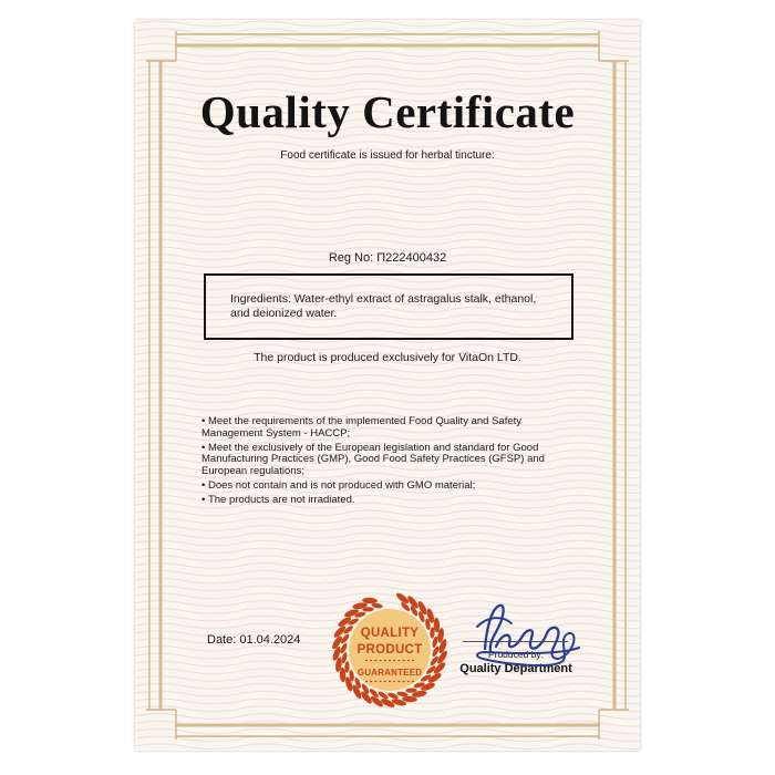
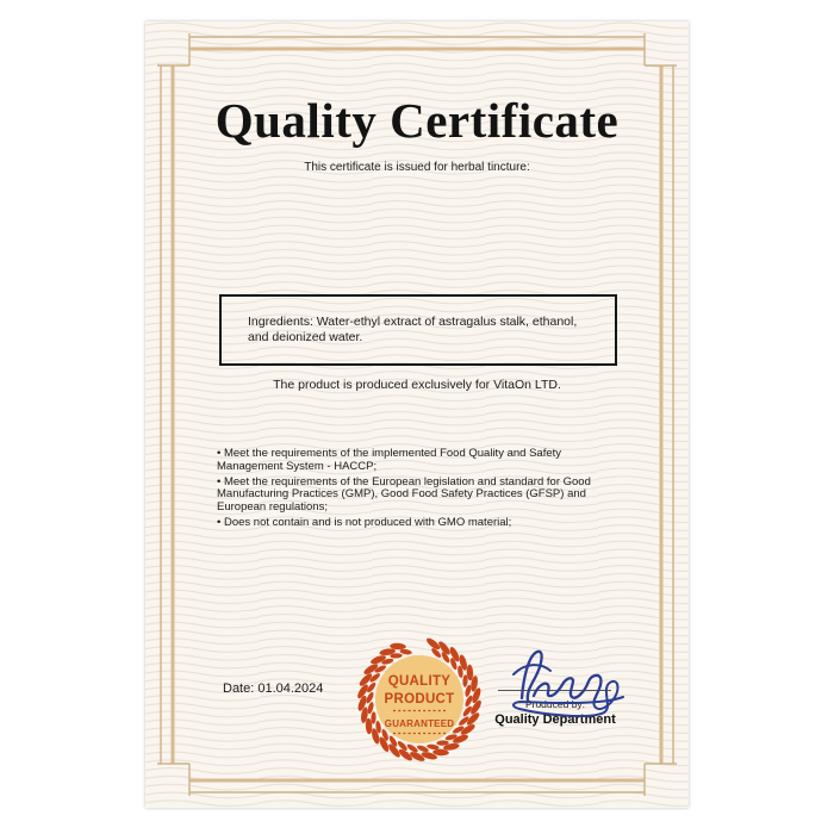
  Quality Certificate
- Food certificate is issued for herbal tincture:
+ This certificate is issued for herbal tincture:
- Reg No: П222400432
  Ingredients: Water-ethyl extract of astragalus stalk, ethanol, and deionized water.
  The product is produced exclusively for VitaOn LTD.
  Meet the requirements of the implemented Food Quality and Safety Management System - HACCP;
- Meet the exclusively of the European legislation and standard for Good Manufacturing Practices (GMP), Good Food Safety Practices (GFSP) and European regulations;
+ Meet the requirements of the European legislation and standard for Good Manufacturing Practices (GMP), Good Food Safety Practices (GFSP) and European regulations;
  Does not contain and is not produced with GMO material;
- The products are not irradiated.
  Date: 01.04.2024
  QUALITY
  PRODUCT
  GUARANTEED
  Producey:
  Quality Department
